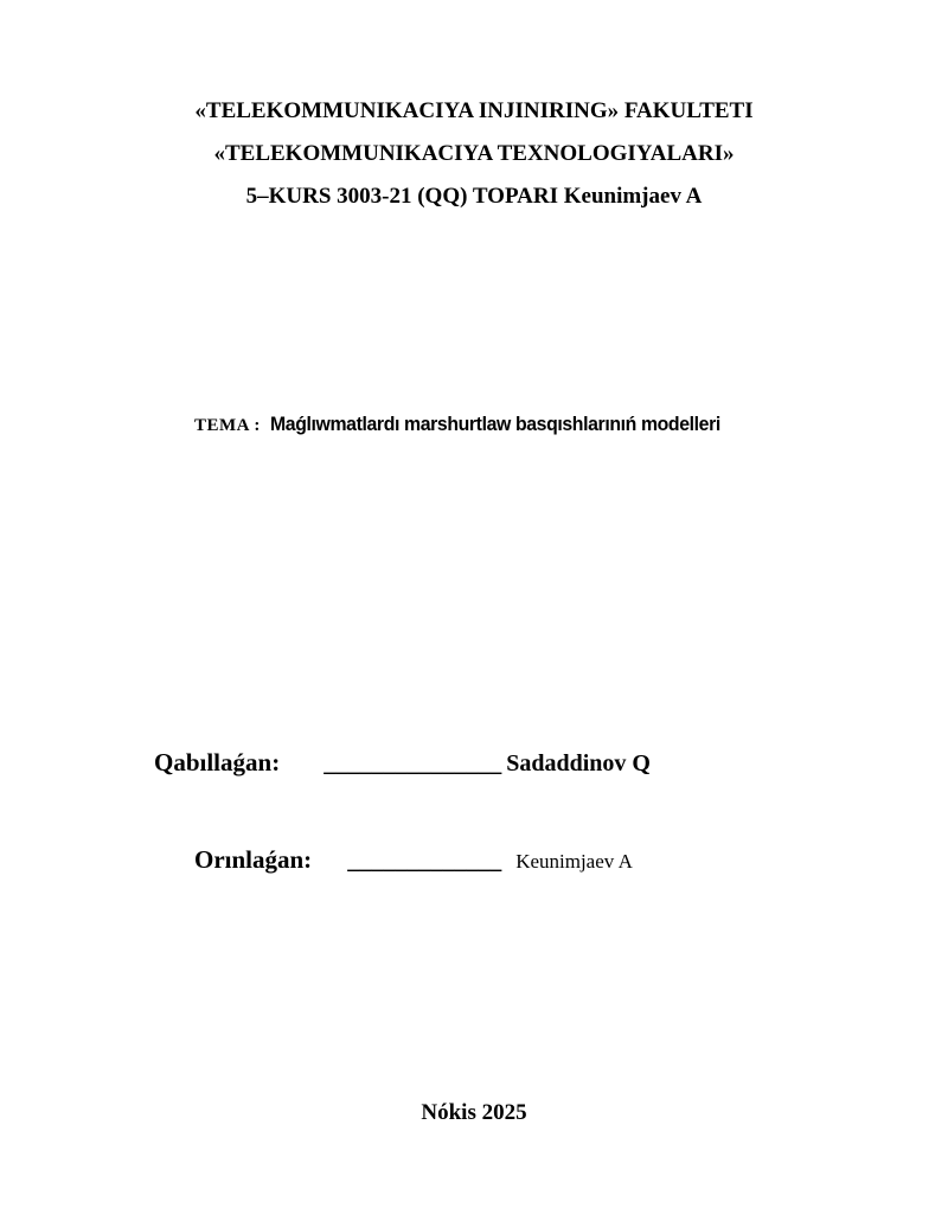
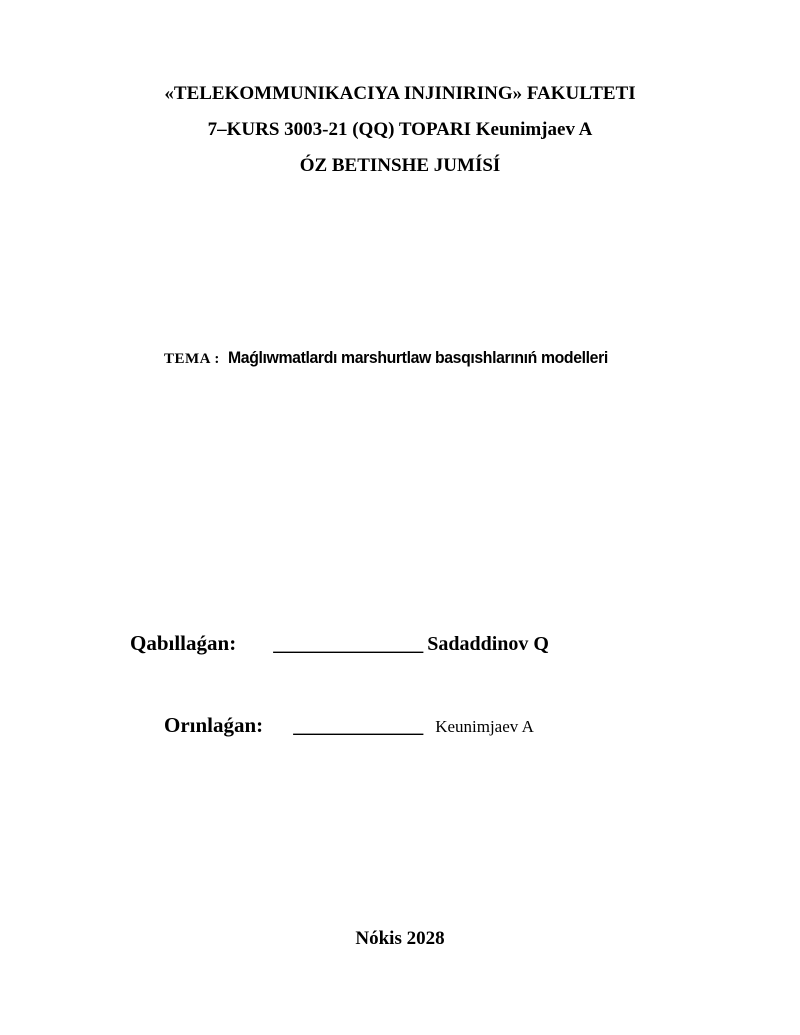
  «TELEKOMMUNIKACIYA INJINIRING» FAKULTETI
- «TELEKOMMUNIKACIYA TEXNOLOGIYALARI»
- 5–KURS 3003-21 (QQ) TOPARI Keunimjaev A
+ 7–KURS 3003-21 (QQ) TOPARI Keunimjaev A
+ ÓZ BETINSHE JUMÍSÍ
  TEMA : Maǵlıwmatlardı marshurtlaw basqıshlarınıń modelleri
  Qabıllaǵan: _______________ Sadaddinov Q
  Orınlaǵan: _____________ Keunimjaev A
- Nókis 2025
+ Nókis 2028
